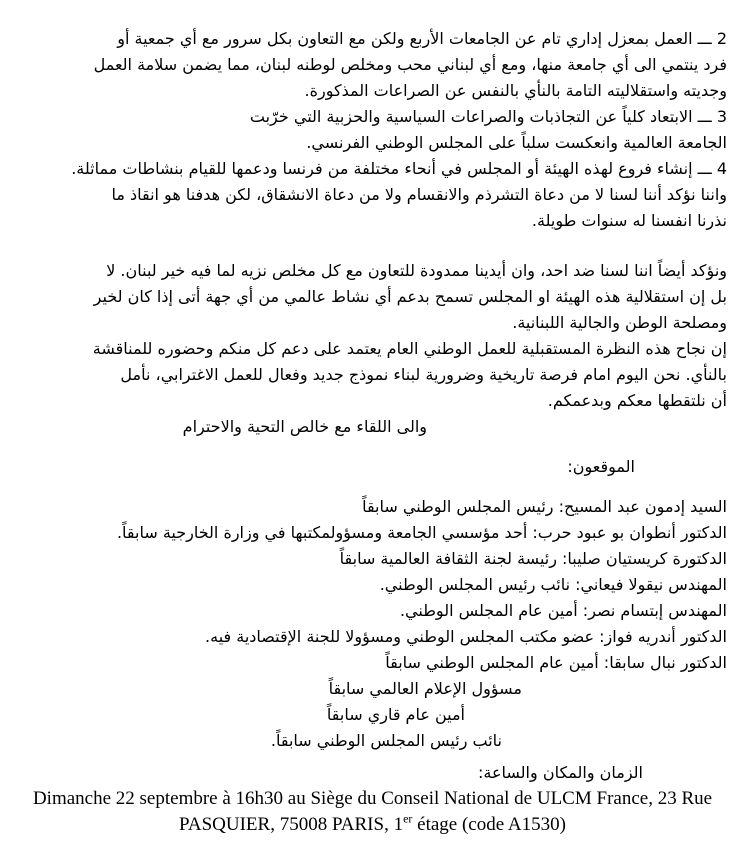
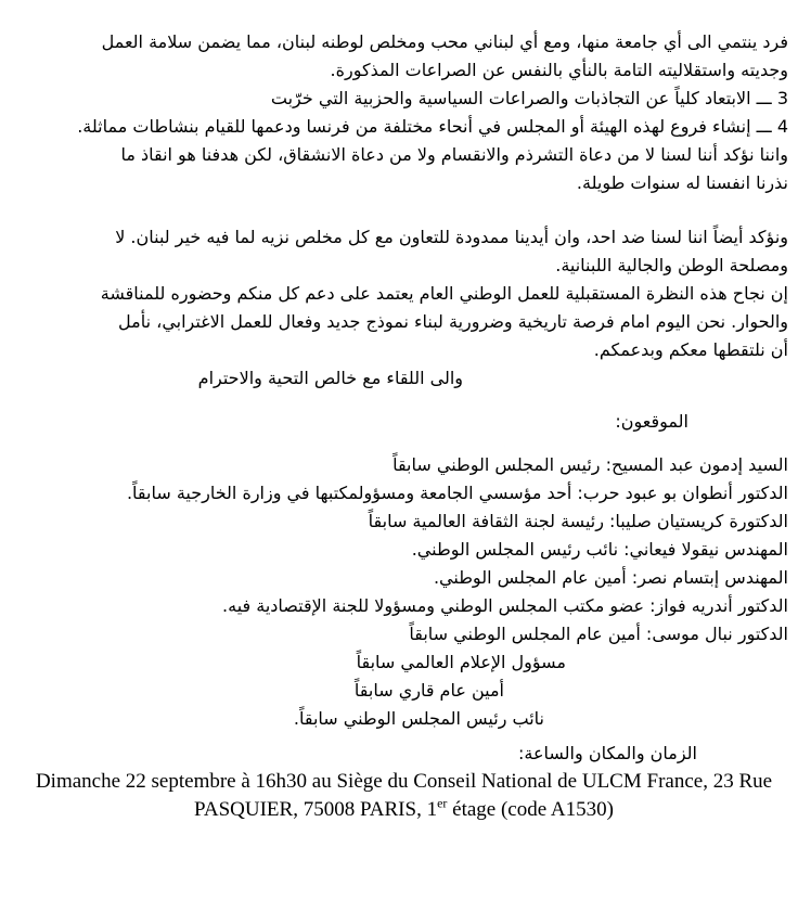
- 2 ـــ العمل بمعزل إداري تام عن الجامعات الأربع ولكن مع التعاون بكل سرور مع أي جمعية أو
  فرد ينتمي الى أي جامعة منها، ومع أي لبناني محب ومخلص لوطنه لبنان، مما يضمن سلامة العمل
  وجديته واستقلاليته التامة بالنأي بالنفس عن الصراعات المذكورة.
  3 ـــ الابتعاد كلياً عن التجاذبات والصراعات السياسية والحزبية التي خرّبت
- الجامعة العالمية وانعكست سلباً على المجلس الوطني الفرنسي.
  4 ـــ إنشاء فروع لهذه الهيئة أو المجلس في أنحاء مختلفة من فرنسا ودعمها للقيام بنشاطات مماثلة.
  واننا نؤكد أننا لسنا لا من دعاة التشرذم والانقسام ولا من دعاة الانشقاق، لكن هدفنا هو انقاذ ما
  نذرنا انفسنا له سنوات طويلة.
  ونؤكد أيضاً اننا لسنا ضد احد، وان أيدينا ممدودة للتعاون مع كل مخلص نزيه لما فيه خير لبنان. لا
- بل إن استقلالية هذه الهيئة او المجلس تسمح بدعم أي نشاط عالمي من أي جهة أتى إذا كان لخير
  ومصلحة الوطن والجالية اللبنانية.
  إن نجاح هذه النظرة المستقبلية للعمل الوطني العام يعتمد على دعم كل منكم وحضوره للمناقشة
- بالنأي. نحن اليوم امام فرصة تاريخية وضرورية لبناء نموذج جديد وفعال للعمل الاغترابي، نأمل
+ والحوار. نحن اليوم امام فرصة تاريخية وضرورية لبناء نموذج جديد وفعال للعمل الاغترابي، نأمل
  أن نلتقطها معكم وبدعمكم.
  والى اللقاء مع خالص التحية والاحترام
  الموقعون:
  السيد إدمون عبد المسيح: رئيس المجلس الوطني سابقاً
  الدكتور أنطوان بو عبود حرب: أحد مؤسسي الجامعة ومسؤولمكتبها في وزارة الخارجية سابقاً.
  الدكتورة كريستيان صليبا: رئيسة لجنة الثقافة العالمية سابقاً
  المهندس نيقولا فيعاني: نائب رئيس المجلس الوطني.
  المهندس إبتسام نصر: أمين عام المجلس الوطني.
  الدكتور أندريه فواز: عضو مكتب المجلس الوطني ومسؤولا للجنة الإقتصادية فيه.
- الدكتور نبال سابقا: أمين عام المجلس الوطني سابقاً
+ الدكتور نبال موسى: أمين عام المجلس الوطني سابقاً
  مسؤول الإعلام العالمي سابقاً
  أمين عام قاري سابقاً
  نائب رئيس المجلس الوطني سابقاً.
  الزمان والمكان والساعة:
  Dimanche 22 septembre à 16h30 au Siège du Conseil National de ULCM France, 23 Rue
  PASQUIER, 75008 PARIS, 1er étage (code A1530)
